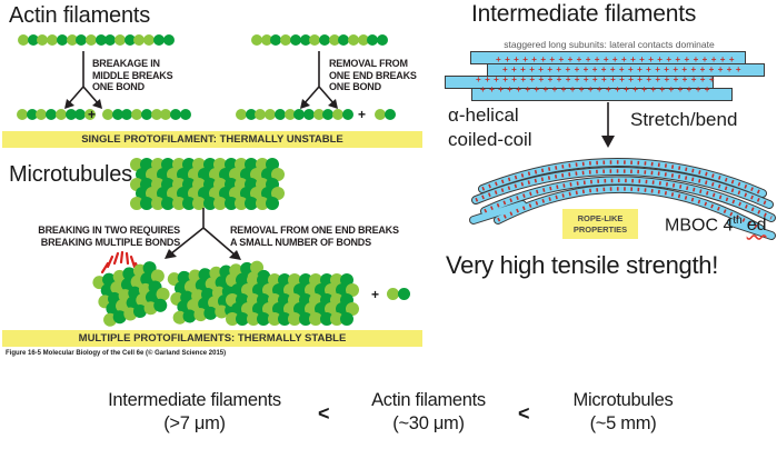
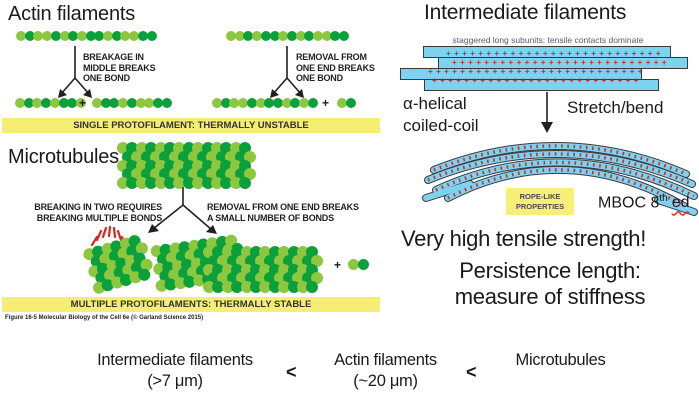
  Actin filaments
  BREAKAGE IN
  MIDDLE BREAKS
  ONE BOND
  REMOVAL FROM
  ONE END BREAKS
  ONE BOND
  +
  +
  SINGLE PROTOFILAMENT: THERMALLY UNSTABLE
  Microtubules
  BREAKING IN TWO REQUIRES
  BREAKING MULTIPLE BONDS
  REMOVAL FROM ONE END BREAKS
  A SMALL NUMBER OF BONDS
  +
  MULTIPLE PROTOFILAMENTS: THERMALLY STABLE
  Intermediate filaments
- staggered long subunits: lateral contacts dominate
+ staggered long subunits: tensile contacts dominate
  +++++++++++++++++++++++++++
  +++++++++++++++++++++++++++
  +++++++++++++++++++++++++++
  ++++++++++++++++++++++++++
  α-helical
  coiled-coil
  Stretch/bend
  ROPE-LIKE
  PROPERTIES
- MBOC 4th ed
+ MBOC 8th ed
  Very high tensile strength!
+ Persistence length:
+ measure of stiffness
  Intermediate filaments
  (>7 μm)
  <
  Actin filaments
- (~30 μm)
+ (~20 μm)
  <
  Microtubules
- (~5 mm)
